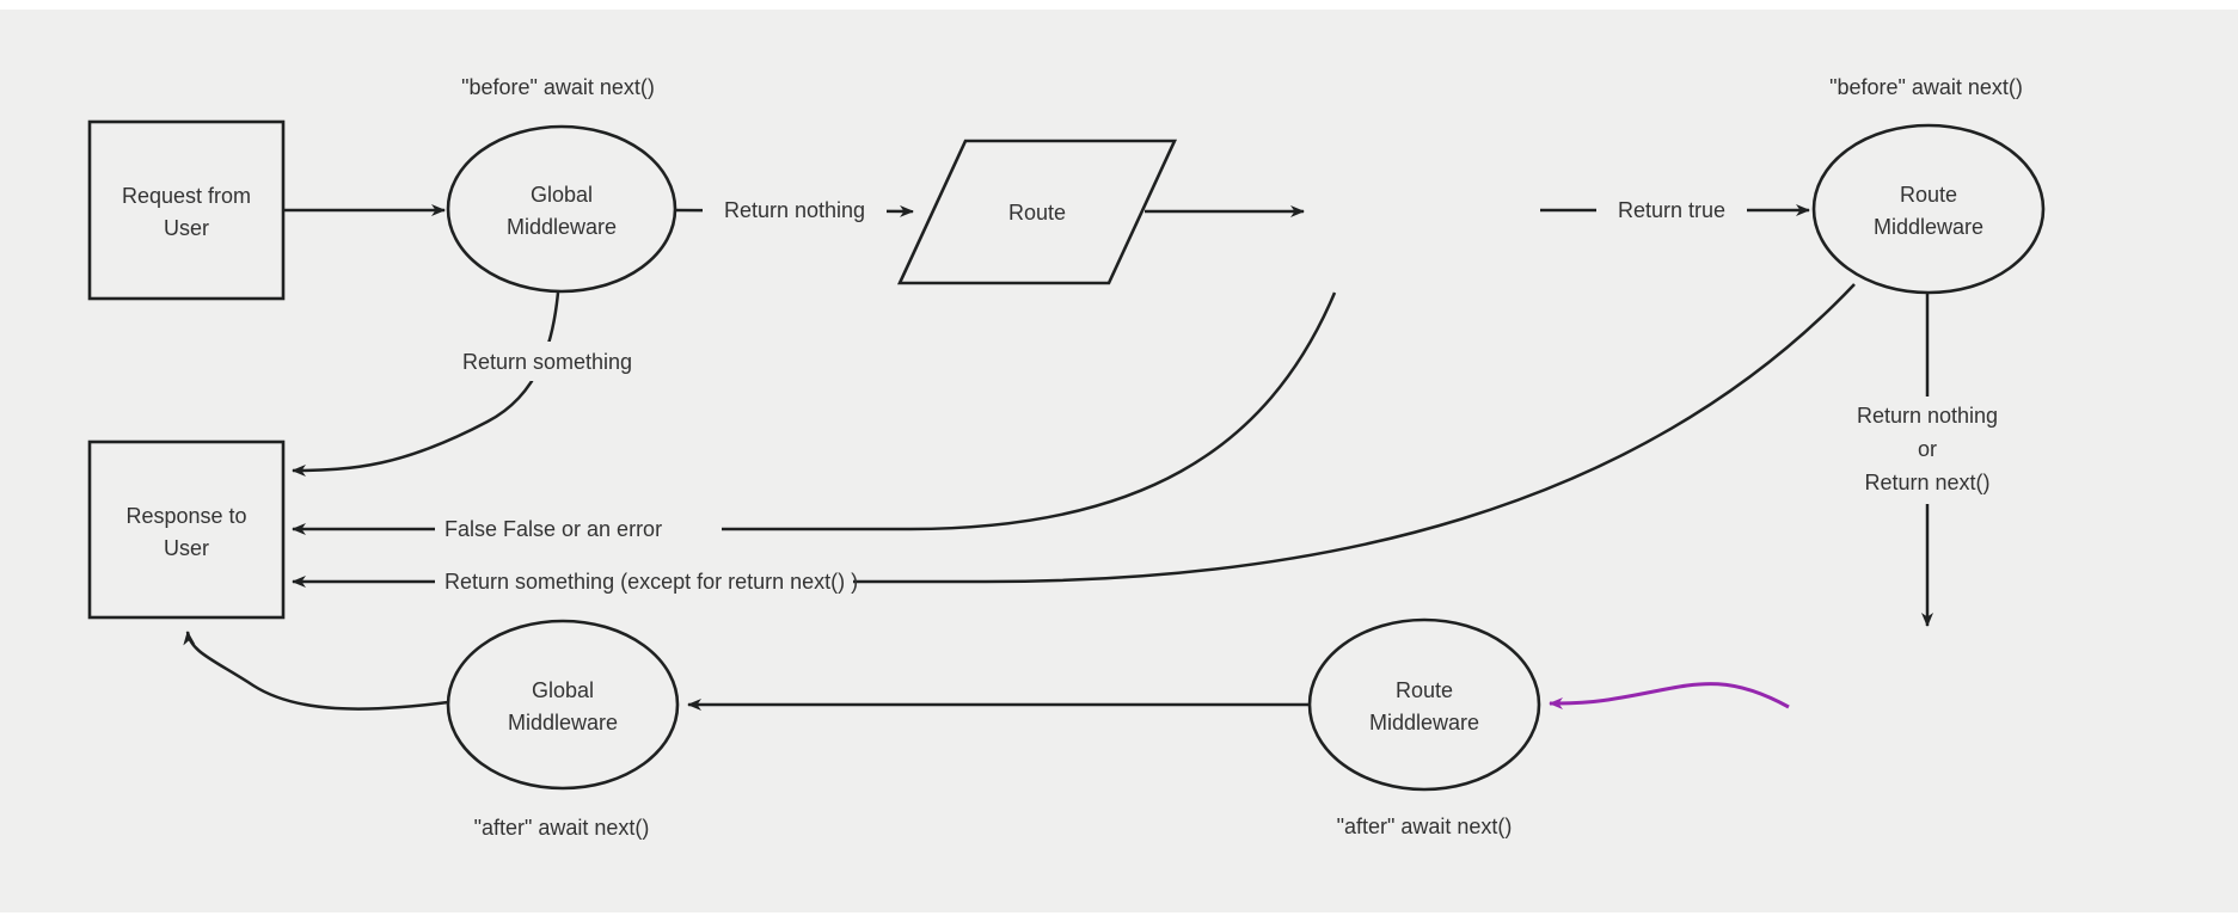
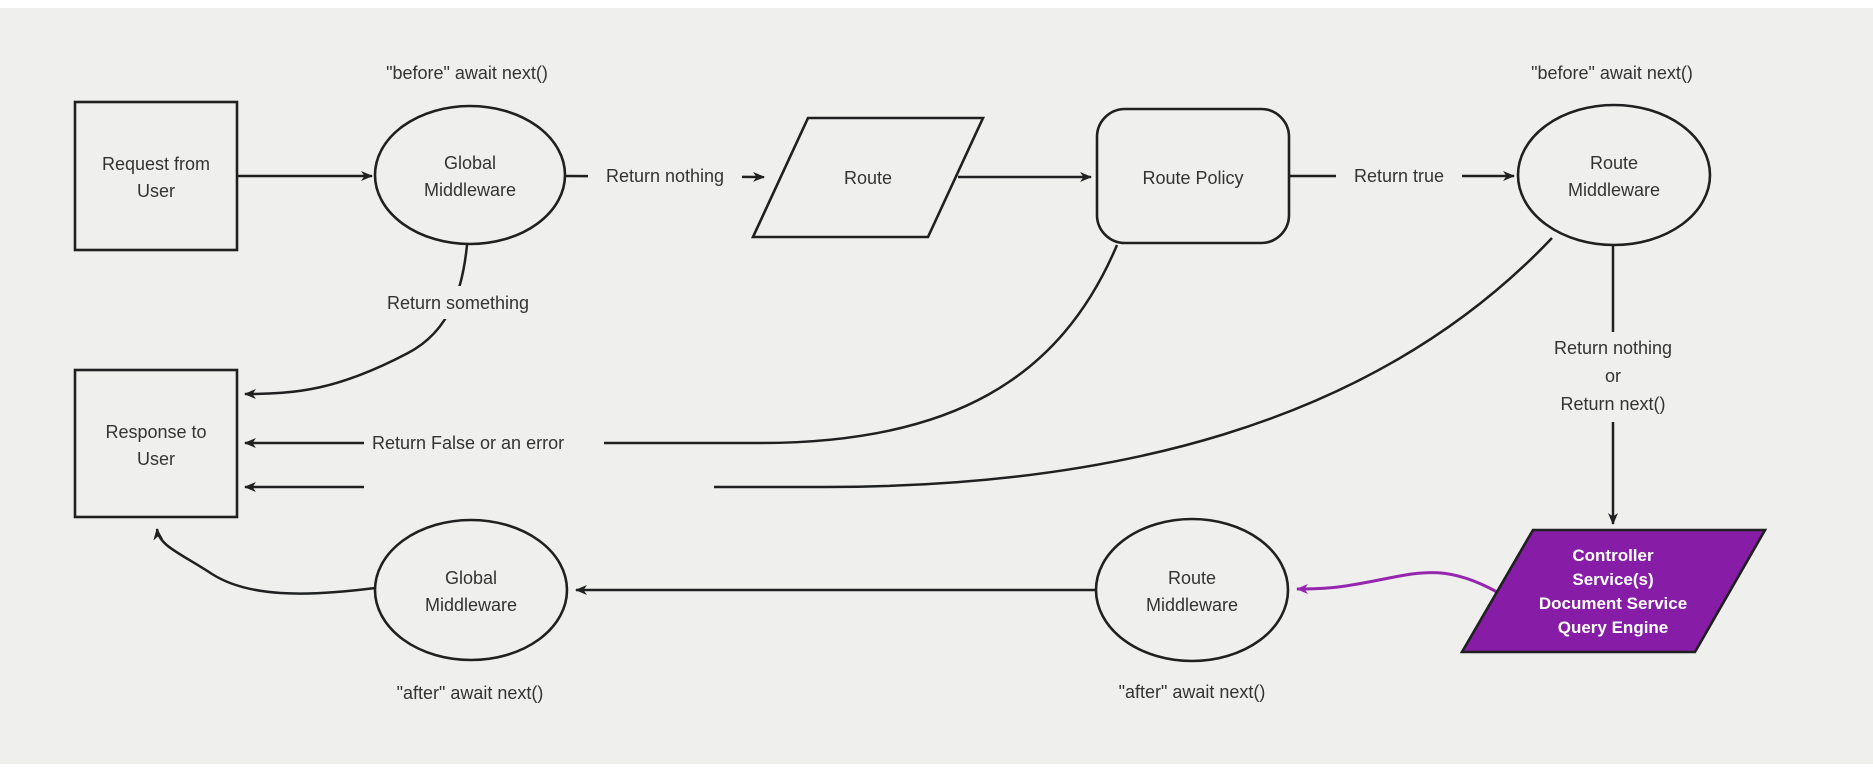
  Request from
  User
  Global
  Middleware
  Route
+ Route Policy
  Route
  Middleware
+ Controller
+ Service(s)
+ Document Service
+ Query Engine
  Route
  Middleware
  Global
  Middleware
  Response to
  User
  "before" await next()
  "before" await next()
  Return nothing
  Return true
  Return something
- False False or an error
+ Return False or an error
- Return something (except for return next() )
  Return nothing
  or
  Return next()
  "after" await next()
  "after" await next()
